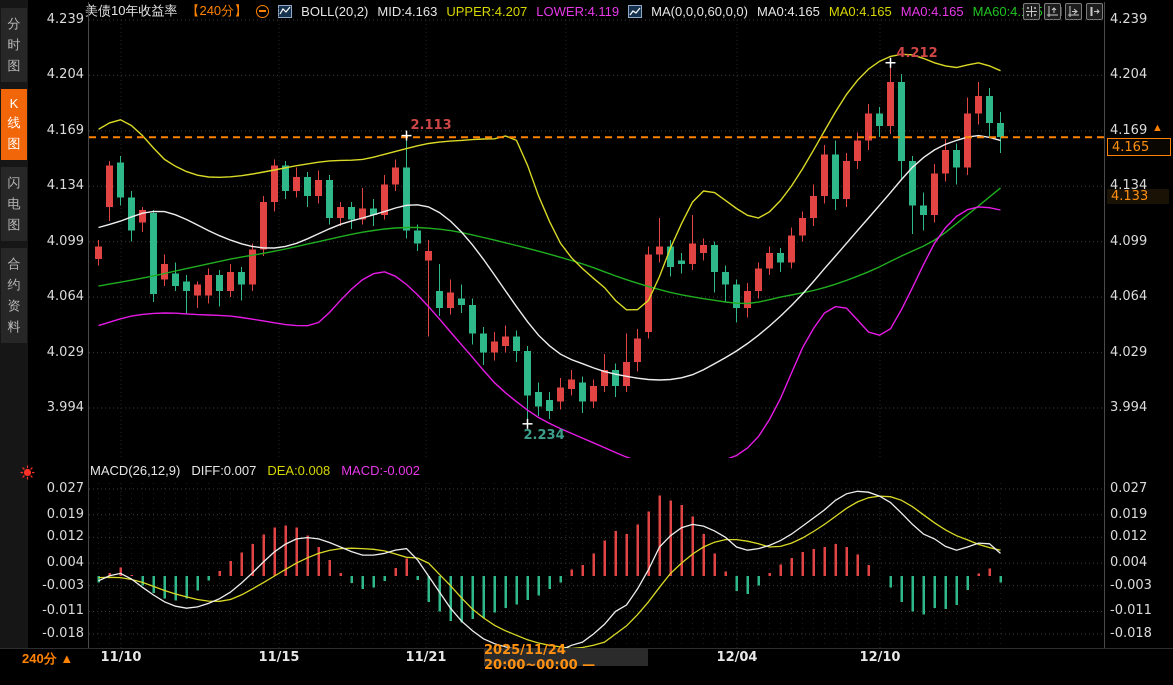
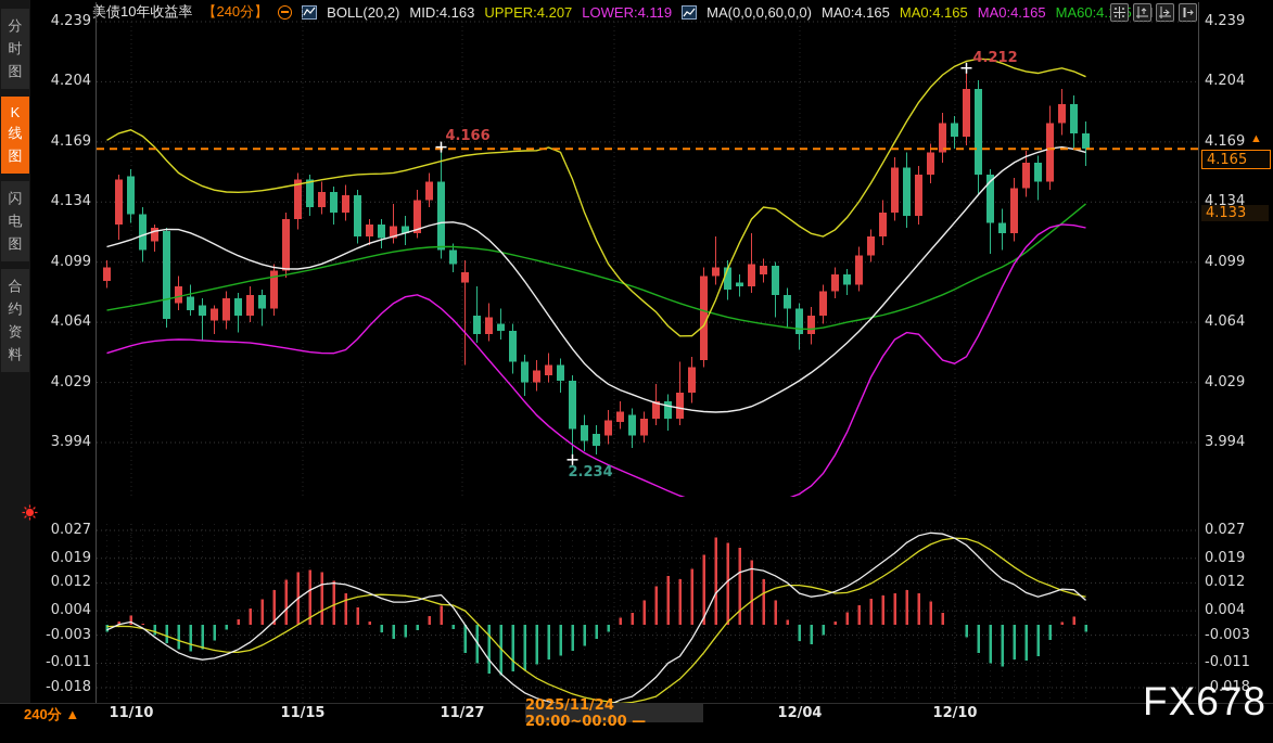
  分
  时
  图
  K
  线
  图
  闪
  电
  图
  合
  约
  资
  料
  美债10年收益率
  【240分】
  BOLL(20,2)
  MID:4.163
  UPPER:4.207
  LOWER:4.119
  MA(0,0,0,60,0,0)
  MA0:4.165
  MA0:4.165
  MA0:4.165
  MA60:4.
  4.239
  4.239
  4.204
  4.204
  4.169
  4.169
  4.134
  4.134
  4.099
  4.099
  4.064
  4.064
  4.029
  4.029
  3.994
  3.994
  0.027
  0.027
  0.019
  0.019
  0.012
  0.012
  0.004
  0.004
  -0.003
  -0.003
  -0.011
  -0.011
  -0.018
  -0.018
  ▲
  4.165
  4.133
- MACD(26,12,9)
- DIFF:0.007
- DEA:0.008
- MACD:-0.002
  240分 ▲
  2025/11/24 20:00~00:00 —
  11/10
  11/15
- 11/21
+ 11/27
  12/04
  12/10
- 2.113
+ 4.166
  4.212
  2.234
+ FX678
